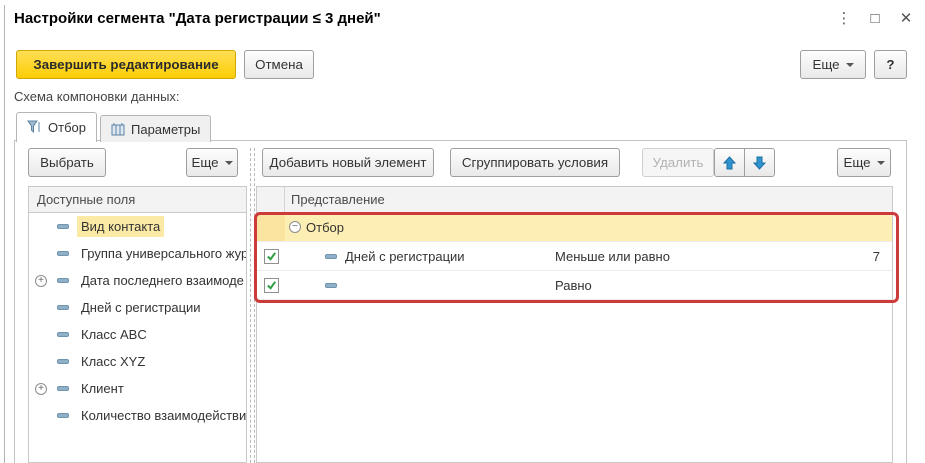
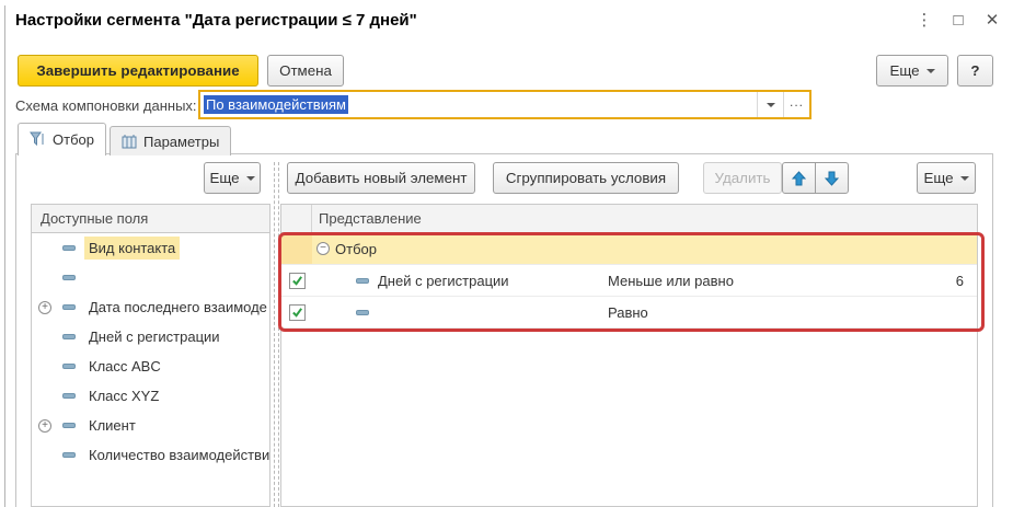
- Настройки сегмента "Дата регистрации ≤ 3 дней"
+ Настройки сегмента "Дата регистрации ≤ 7 дней"
  ⋮
  □
  ✕
  Завершить редактирование
  Отмена
  Еще
  ?
  Схема компоновки данных:
+ По взаимодействиям
+ ...
  Отбор
  Параметры
- Выбрать
  Еще
  Добавить новый элемент
  Сгруппировать условия
  Удалить
  Еще
  Доступные поля
  Вид контакта
- Группа универсального жур
  +
  Дата последнего взаимоде
  Дней с регистрации
  Класс ABC
  Класс XYZ
  +
  Клиент
  Количество взаимодействи
  Представление
  −
  Отбор
  Дней с регистрации
  Меньше или равно
- 7
+ 6
  Равно
